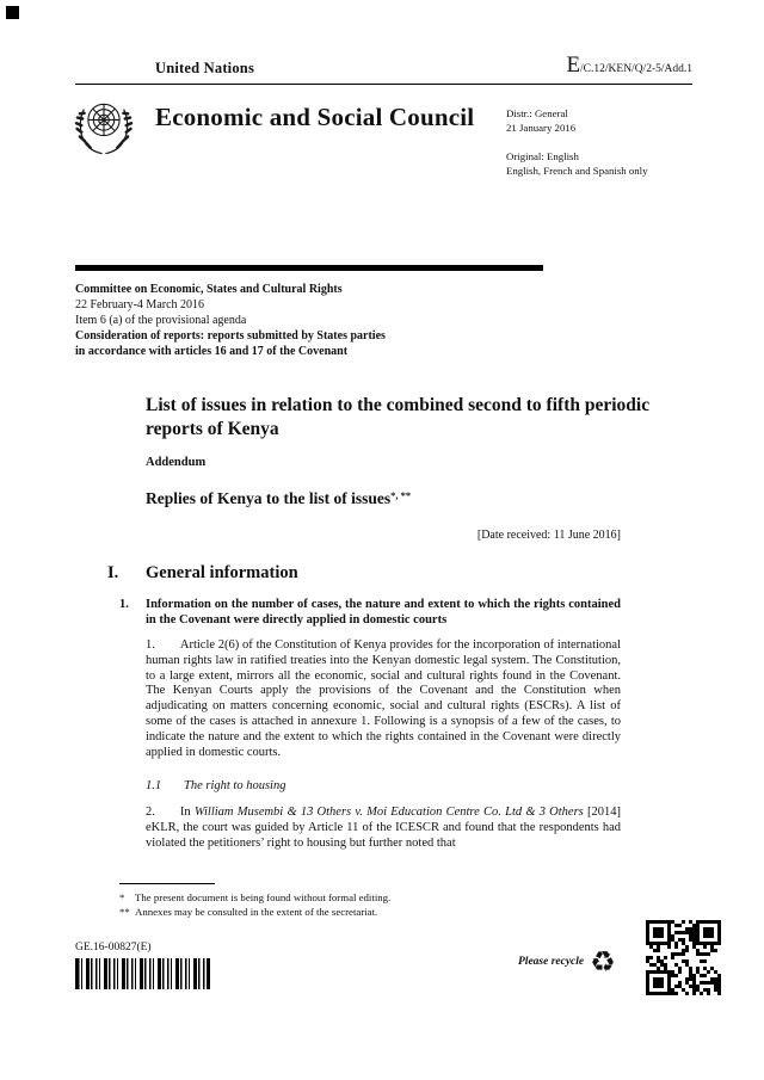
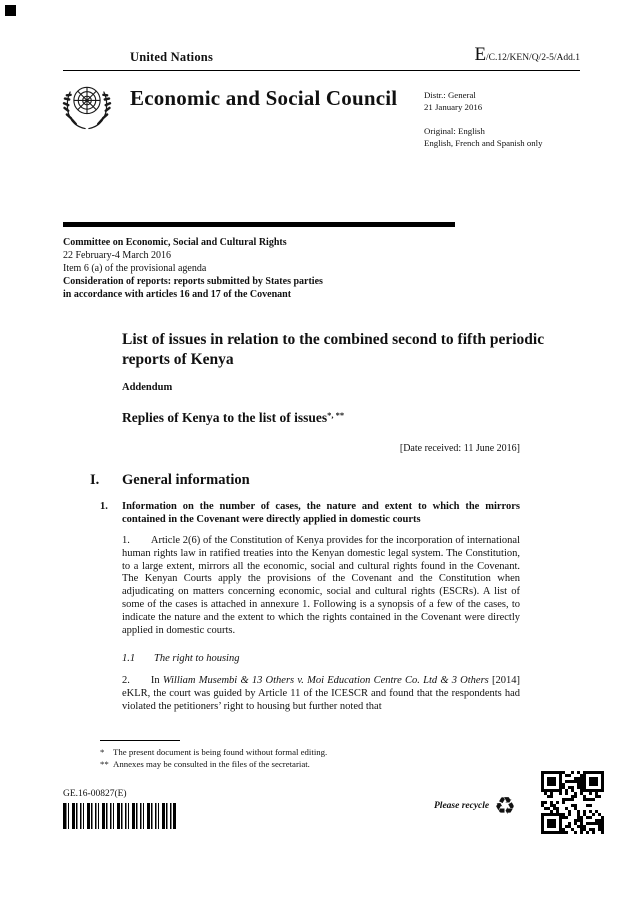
  United Nations
  E/C.12/KEN/Q/2-5/Add.1
  Economic and Social Council
  Distr.: General
  21 January 2016
  Original: English
  English, French and Spanish only
- Committee on Economic, States and Cultural Rights
+ Committee on Economic, Social and Cultural Rights
  22 February-4 March 2016
  Item 6 (a) of the provisional agenda
  Consideration of reports: reports submitted by States parties
  in accordance with articles 16 and 17 of the Covenant
  List of issues in relation to the combined second to fifth periodic reports of Kenya
  Addendum
  Replies of Kenya to the list of issues*, **
  [Date received: 11 June 2016]
  I. General information
  1.
- Information on the number of cases, the nature and extent to which the rights contained in the Covenant were directly applied in domestic courts
+ Information on the number of cases, the nature and extent to which the mirrors contained in the Covenant were directly applied in domestic courts
  1. Article 2(6) of the Constitution of Kenya provides for the incorporation of international human rights law in ratified treaties into the Kenyan domestic legal system. The Constitution, to a large extent, mirrors all the economic, social and cultural rights found in the Covenant. The Kenyan Courts apply the provisions of the Covenant and the Constitution when adjudicating on matters concerning economic, social and cultural rights (ESCRs). A list of some of the cases is attached in annexure 1. Following is a synopsis of a few of the cases, to indicate the nature and the extent to which the rights contained in the Covenant were directly applied in domestic courts.
  1.1 The right to housing
  2. In William Musembi & 13 Others v. Moi Education Centre Co. Ltd & 3 Others [2014] eKLR, the court was guided by Article 11 of the ICESCR and found that the respondents had violated the petitioners’ right to housing but further noted that
  * The present document is being found without formal editing.
- ** Annexes may be consulted in the extent of the secretariat.
+ ** Annexes may be consulted in the files of the secretariat.
  GE.16-00827(E)
  Please recycle
  ♻
